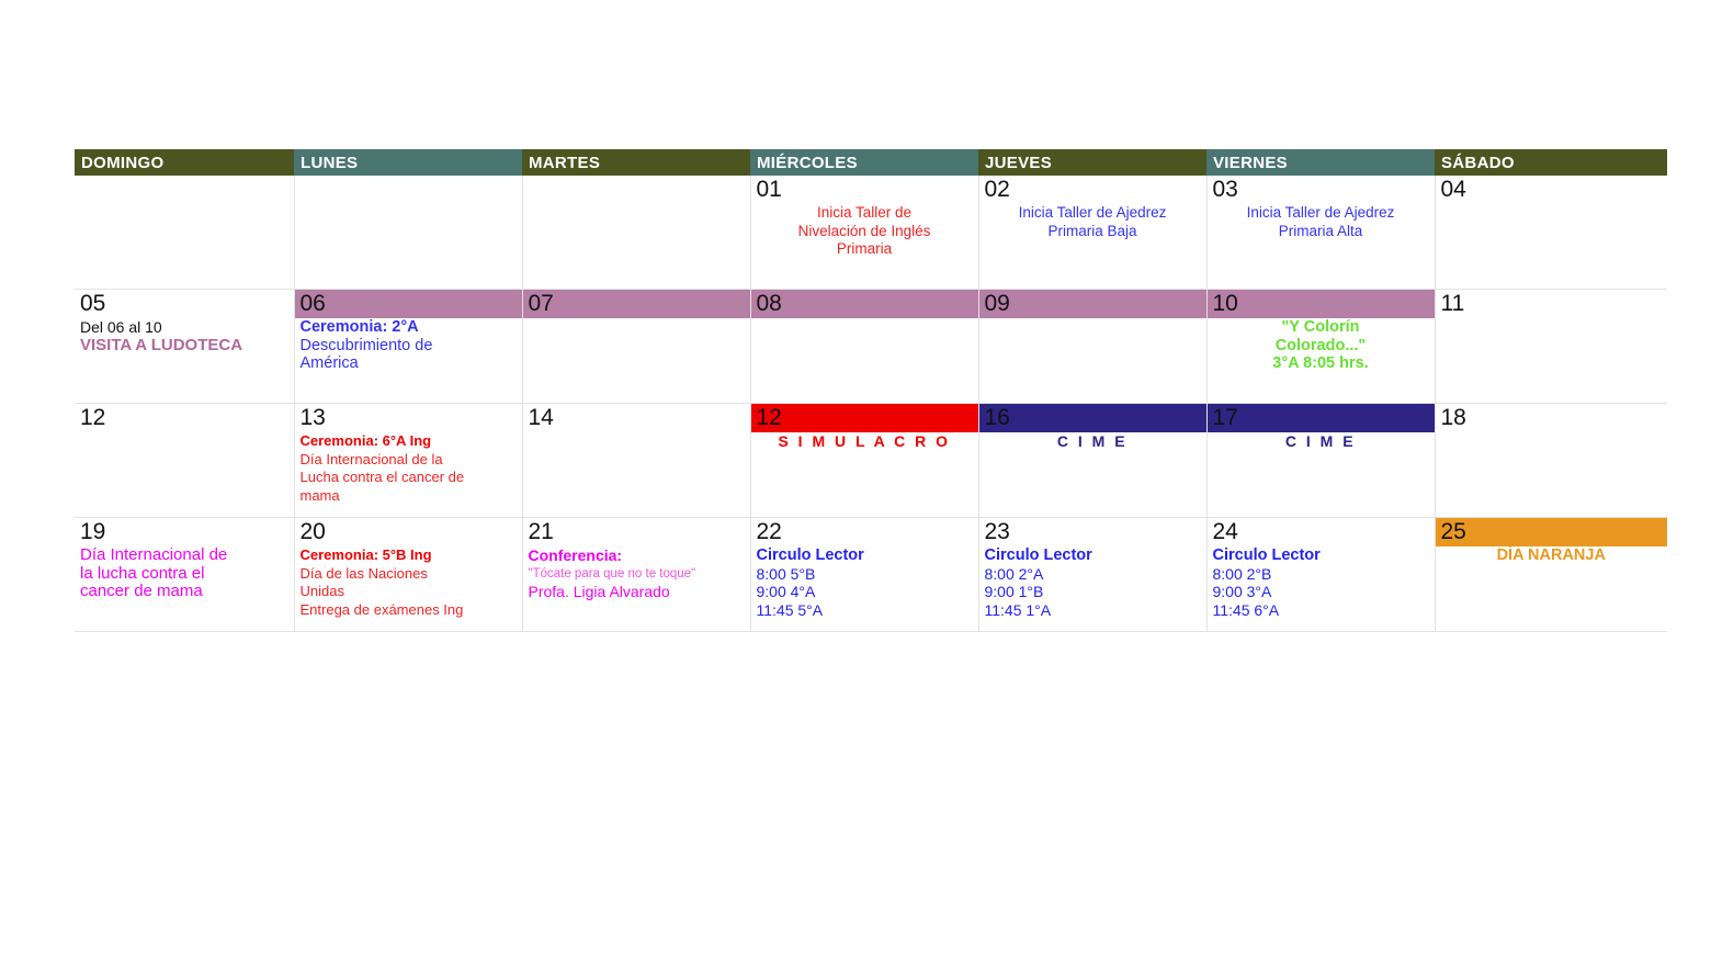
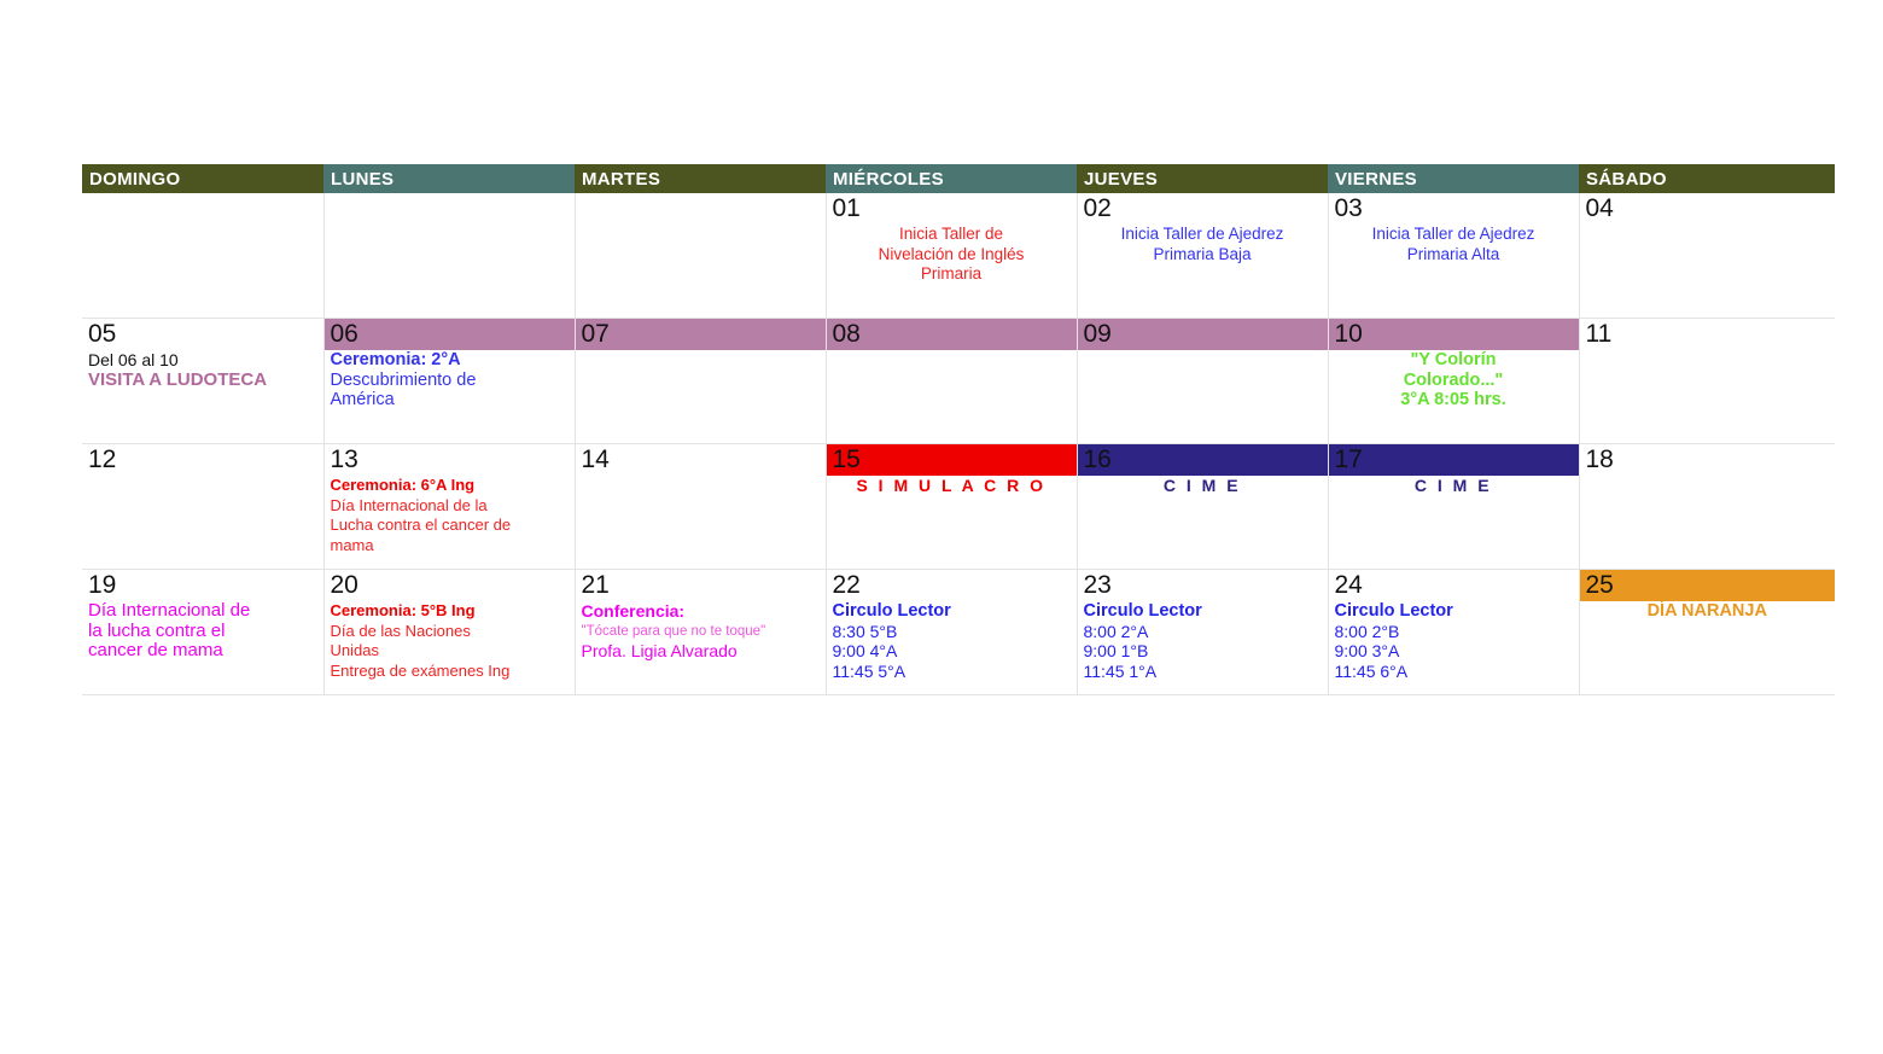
  DOMINGO	LUNES	MARTES	MIÉRCOLES	JUEVES	VIERNES	SÁBADO
  			01 Inicia Taller de Nivelación de Inglés Primaria	02 Inicia Taller de Ajedrez Primaria Baja	03 Inicia Taller de Ajedrez Primaria Alta	04
  05 Del 06 al 10 VISITA A LUDOTECA	06 Ceremonia: 2°A Descubrimiento de América	07	08	09	10 "Y Colorín Colorado..." 3°A 8:05 hrs.	11
- 12	13 Ceremonia: 6°A Ing Día Internacional de la Lucha contra el cancer de mama	14	12 S I M U L A C R O	16 C I M E	17 C I M E	18
+ 12	13 Ceremonia: 6°A Ing Día Internacional de la Lucha contra el cancer de mama	14	15 S I M U L A C R O	16 C I M E	17 C I M E	18
- 19 Día Internacional de la lucha contra el cancer de mama	20 Ceremonia: 5°B Ing Día de las Naciones Unidas Entrega de exámenes Ing	21 Conferencia: "Tócate para que no te toque" Profa. Ligia Alvarado	22 Circulo Lector 8:00 5°B 9:00 4°A 11:45 5°A	23 Circulo Lector 8:00 2°A 9:00 1°B 11:45 1°A	24 Circulo Lector 8:00 2°B 9:00 3°A 11:45 6°A	25 DÍA NARANJA
+ 19 Día Internacional de la lucha contra el cancer de mama	20 Ceremonia: 5°B Ing Día de las Naciones Unidas Entrega de exámenes Ing	21 Conferencia: "Tócate para que no te toque" Profa. Ligia Alvarado	22 Circulo Lector 8:30 5°B 9:00 4°A 11:45 5°A	23 Circulo Lector 8:00 2°A 9:00 1°B 11:45 1°A	24 Circulo Lector 8:00 2°B 9:00 3°A 11:45 6°A	25 DÍA NARANJA
